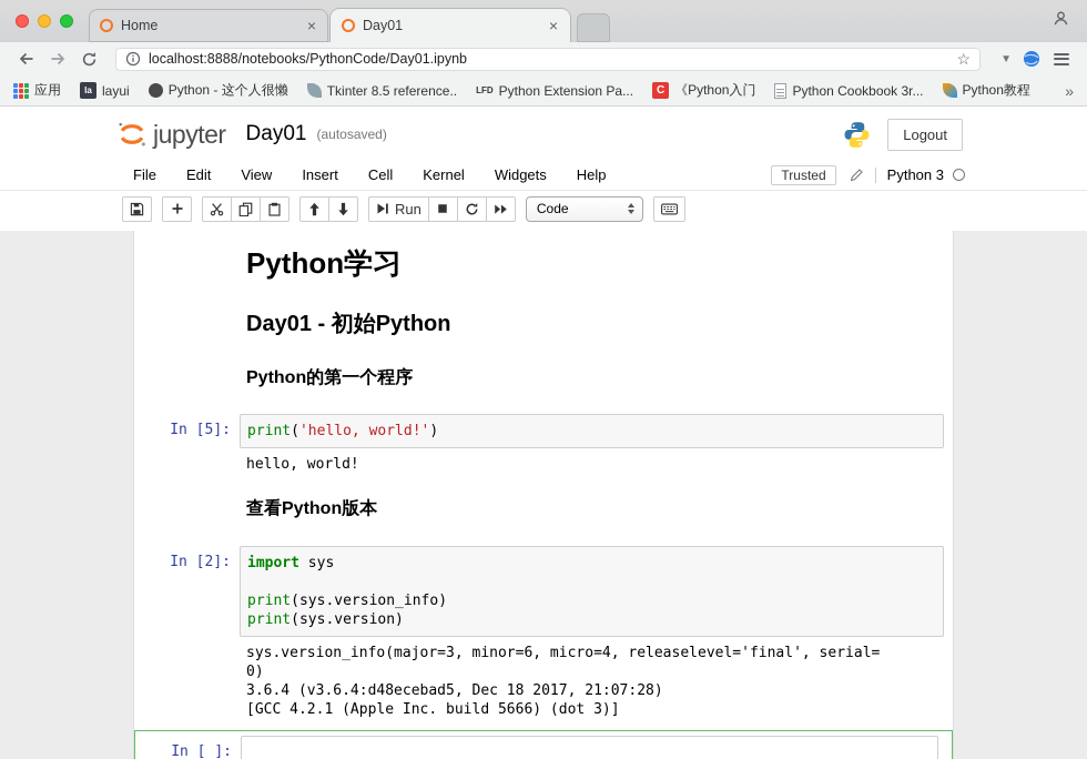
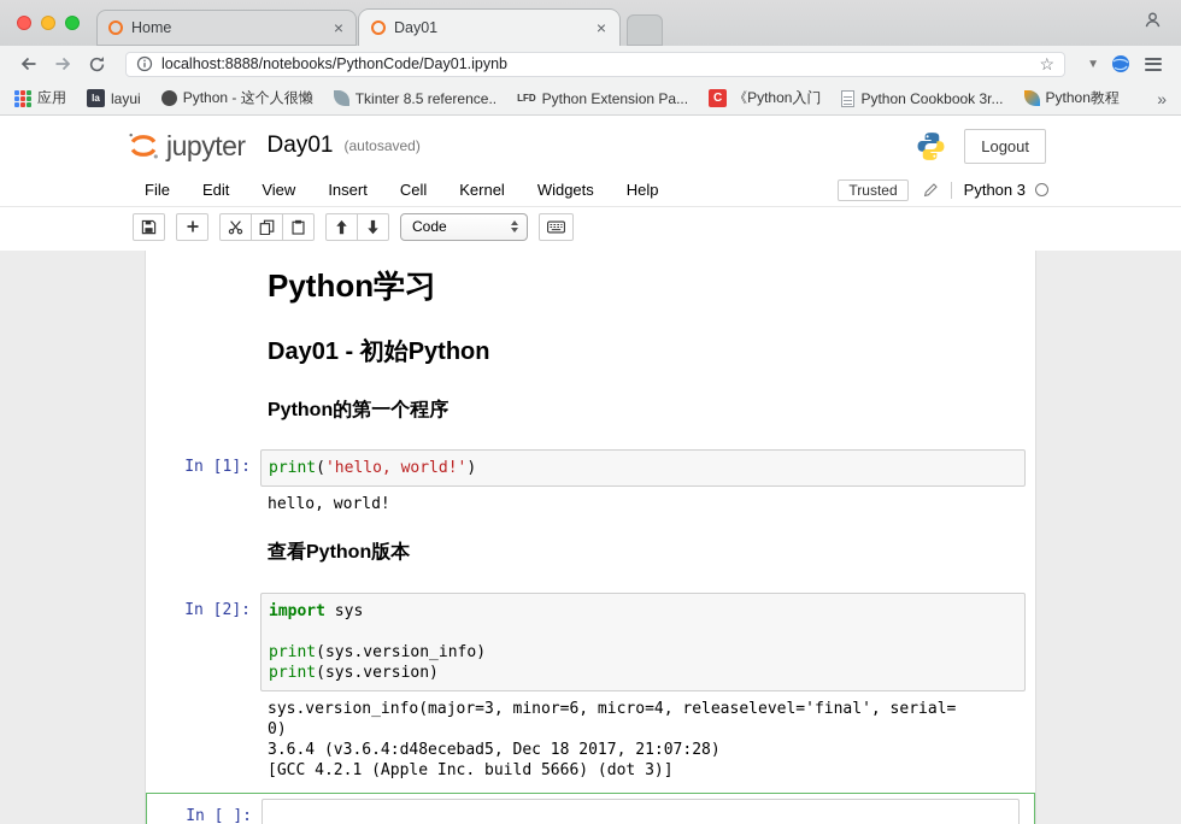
  Home
  ×
  Day01
  ×
  localhost:8888/notebooks/PythonCode/Day01.ipynb
  ☆
  ▼
  应用
  la
  layui
  Python - 这个人很懒
  Tkinter 8.5 reference..
  LFD
  Python Extension Pa...
  C
  《Python入门
  Python Cookbook 3r...
  Python教程
  »
  jupyter
  Day01
  (autosaved)
  Logout
  File
  Edit
  View
  Insert
  Cell
  Kernel
  Widgets
  Help
  Trusted
  Python 3
- Run
  Code
  Python学习
  Day01 - 初始Python
  Python的第一个程序
- In [5]:
+ In [1]:
  print('hello, world!')
  hello, world!
  查看Python版本
  In [2]:
  import sys
  print(sys.version_info)
  print(sys.version)
  sys.version_info(major=3, minor=6, micro=4, releaselevel='final', serial=
  0)
  3.6.4 (v3.6.4:d48ecebad5, Dec 18 2017, 21:07:28)
  [GCC 4.2.1 (Apple Inc. build 5666) (dot 3)]
  In [ ]:
